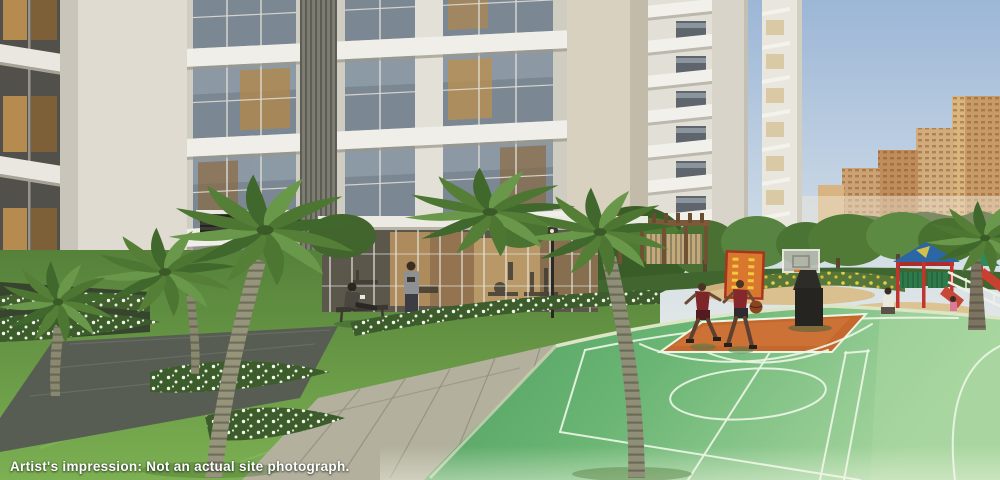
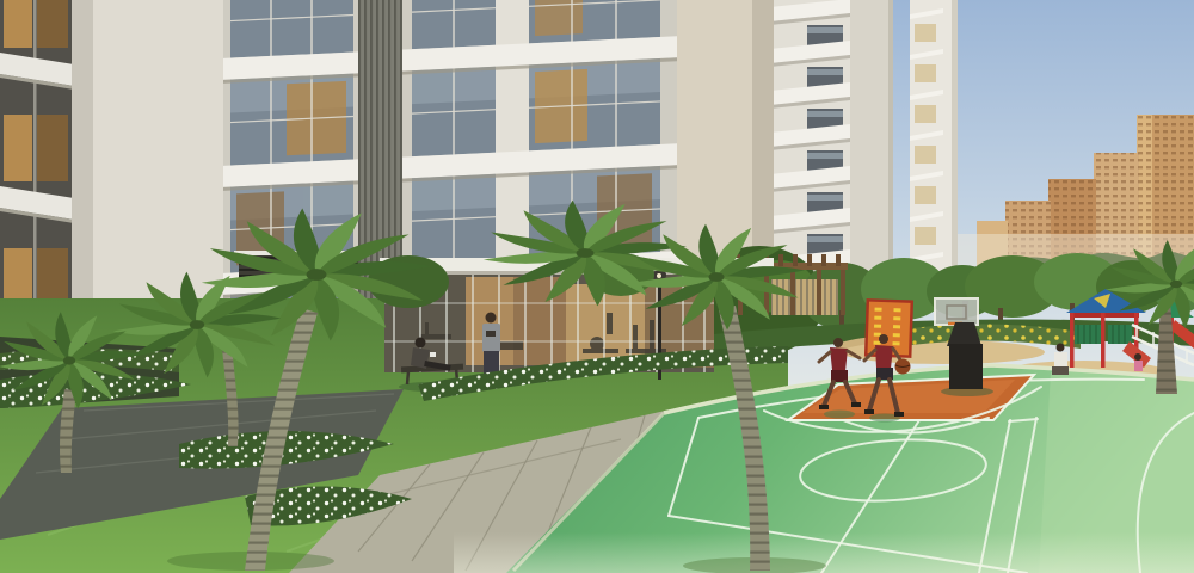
- Artist's impression: Not an actual site photograph.
